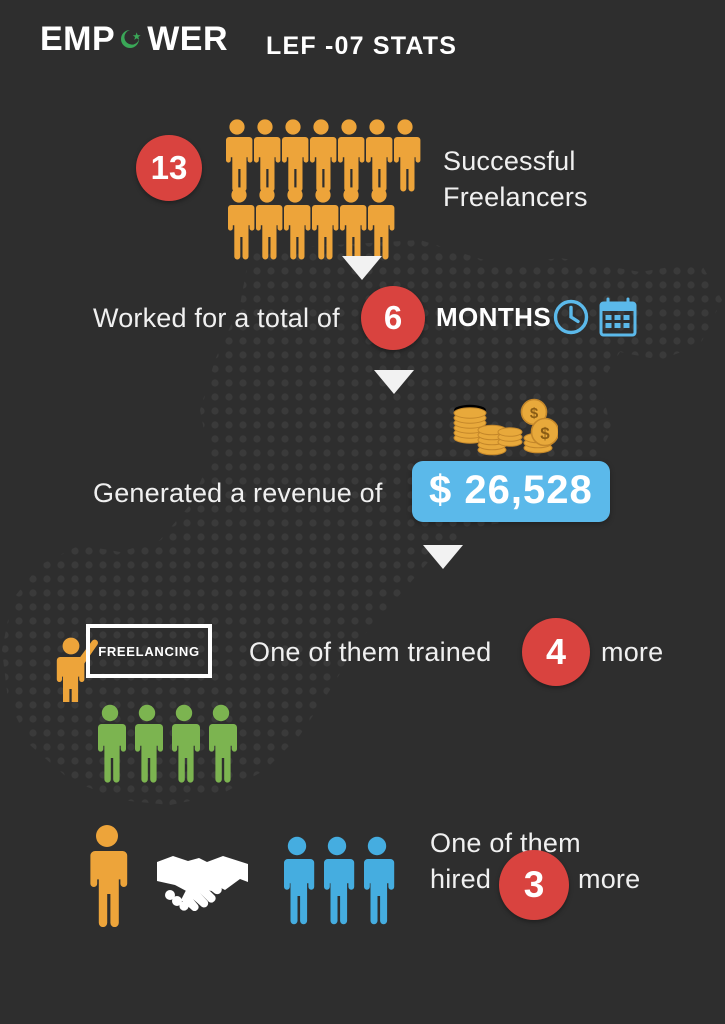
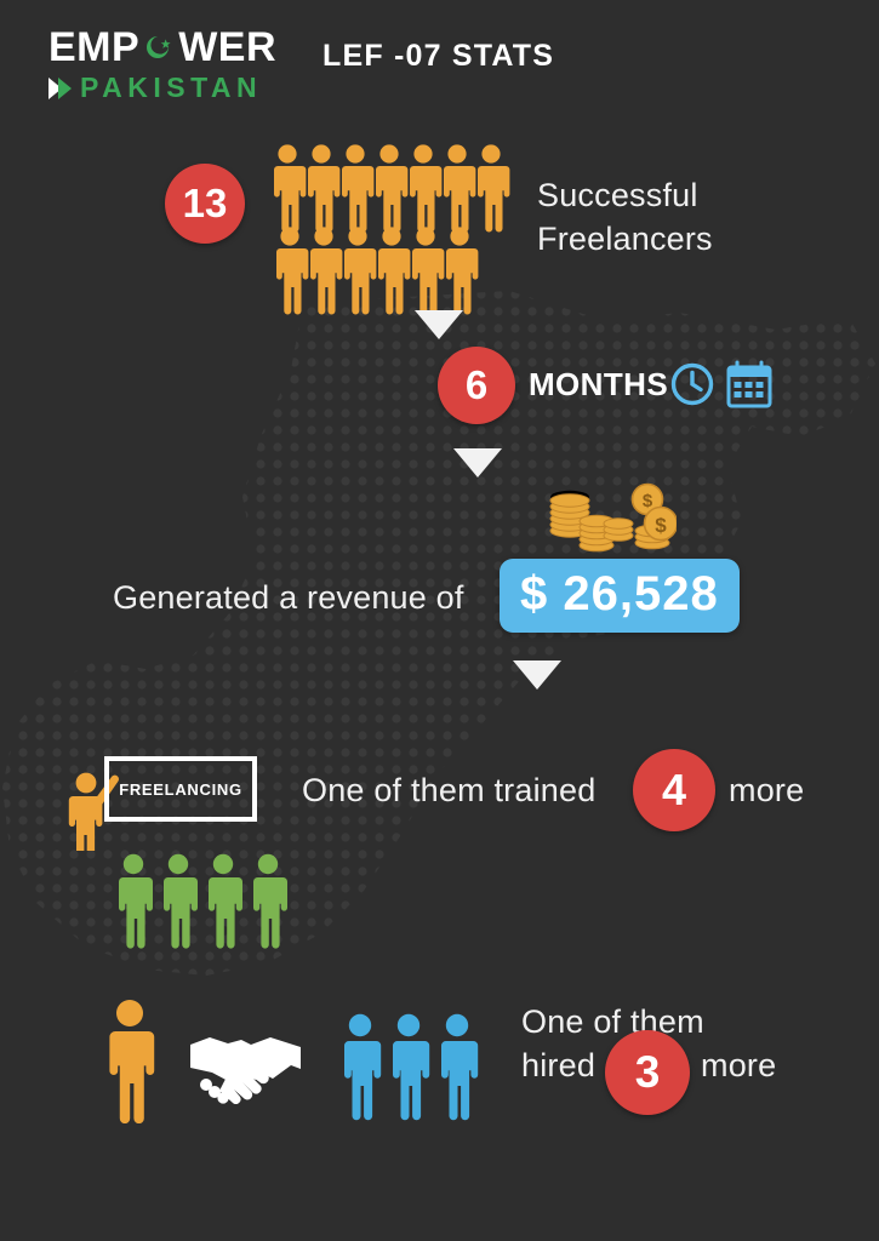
  EMP
  WER
+ PAKISTAN
  LEF -07 STATS
  13
  Successful
  Freelancers
- Worked for a total of
  6
  MONTHS
  $
  $
  Generated a revenue of
  $ 26,528
  FREELANCING
  One of them trained
  4
  more
  One of them
  hired
  3
  more
